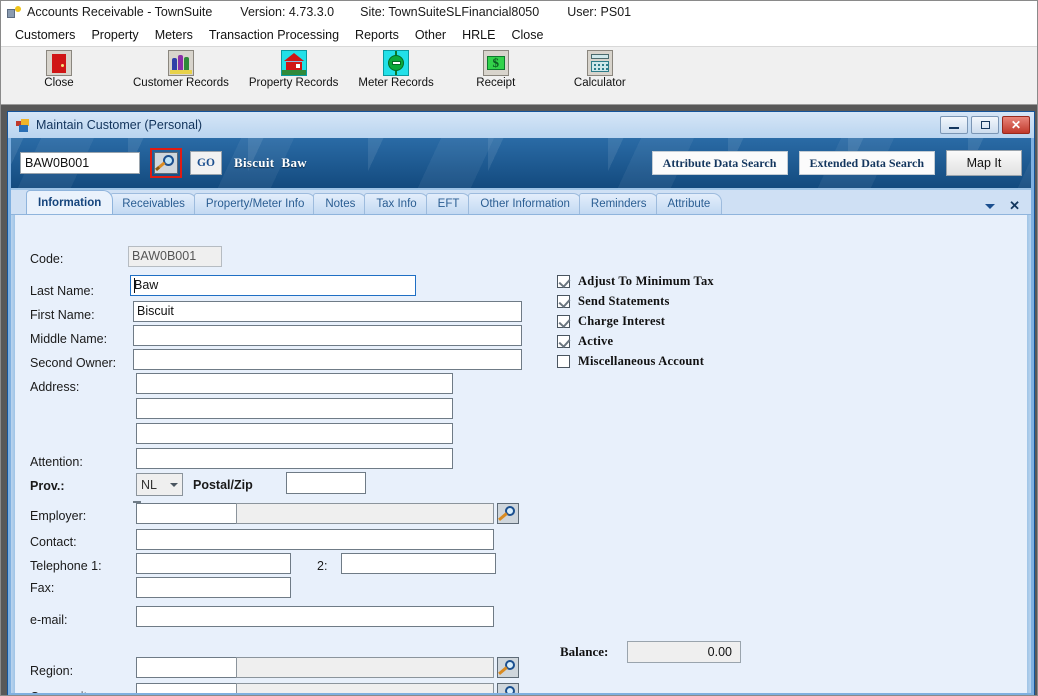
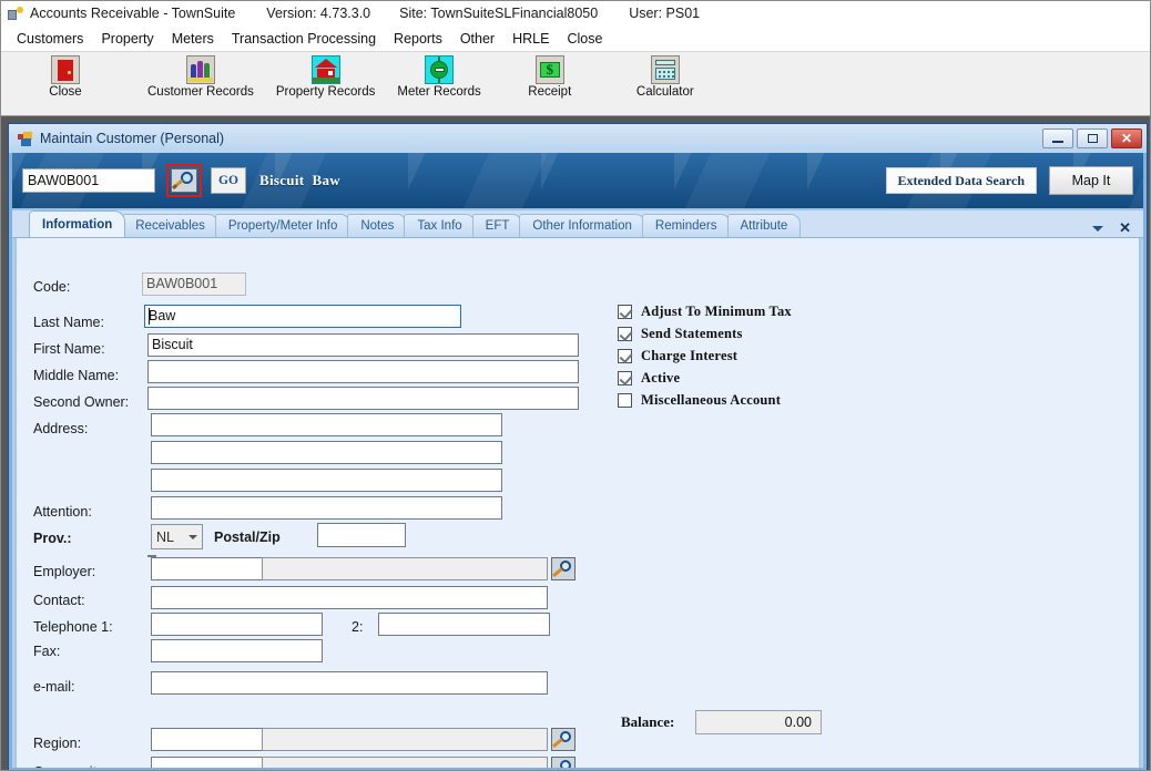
  Accounts Receivable - TownSuite
  Version: 4.73.3.0
  Site: TownSuiteSLFinancial8050
  User: PS01
  Customers
  Property
  Meters
  Transaction Processing
  Reports
  Other
  HRLE
  Close
  Close
  Customer Records
  Property Records
  Meter Records
  Receipt
  Calculator
  Maintain Customer (Personal)
  ✕
  BAW0B001
  GO
  Biscuit Baw
- Attribute Data Search
  Extended Data Search
  Map It
  Information
  Receivables
  Property/Meter Info
  Notes
  Tax Info
  EFT
  Other Information
  Reminders
  Attribute
  ✕
  Code:
  Last Name:
  First Name:
  Middle Name:
  Second Owner:
  Address:
  Attention:
  Prov.:
  Postal/Zip
  Employer:
  Contact:
  Telephone 1:
  2:
  Fax:
  e-mail:
  Region:
  BAW0B001
  Baw
  Biscuit
  NL
  Adjust To Minimum Tax
  Send Statements
  Charge Interest
  Active
  Miscellaneous Account
  Balance:
  0.00
